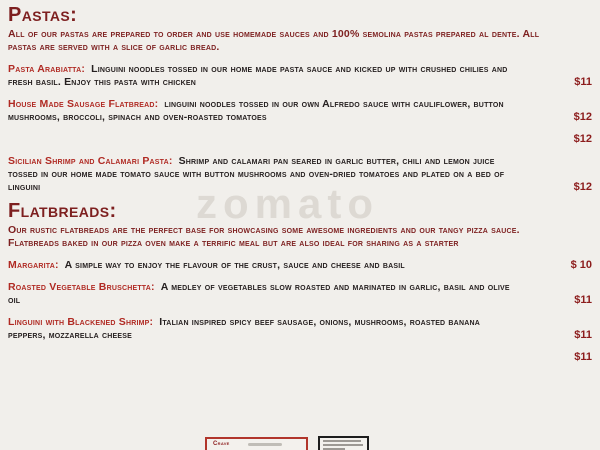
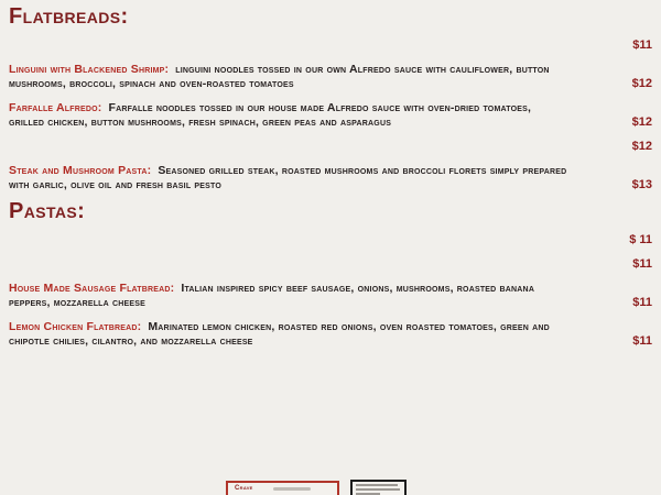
- zomato
- Pastas:
+ Flatbreads:
- All of our pastas are prepared to order and use homemade sauces and 100% semolina pastas prepared al dente. All pastas are served with a slice of garlic bread.
- Pasta Arabiatta: Linguini noodles tossed in our home made pasta sauce and kicked up with crushed chilies and fresh basil. Enjoy this pasta with chicken
  $11
- House Made Sausage Flatbread: linguini noodles tossed in our own Alfredo sauce with cauliflower, button mushrooms, broccoli, spinach and oven-roasted tomatoes
+ Linguini with Blackened Shrimp: linguini noodles tossed in our own Alfredo sauce with cauliflower, button mushrooms, broccoli, spinach and oven-roasted tomatoes
  $12
+ Farfalle Alfredo: Farfalle noodles tossed in our house made Alfredo sauce with oven-dried tomatoes, grilled chicken, button mushrooms, fresh spinach, green peas and asparagus
  $12
- Sicilian Shrimp and Calamari Pasta: Shrimp and calamari pan seared in garlic butter, chili and lemon juice tossed in our home made tomato sauce with button mushrooms and oven-dried tomatoes and plated on a bed of linguini
  $12
+ Steak and Mushroom Pasta: Seasoned grilled steak, roasted mushrooms and broccoli florets simply prepared with garlic, olive oil and fresh basil pesto
+ $13
- Flatbreads:
+ Pastas:
- Our rustic flatbreads are the perfect base for showcasing some awesome ingredients and our tangy pizza sauce. Flatbreads baked in our pizza oven make a terrific meal but are also ideal for sharing as a starter
- Margarita: A simple way to enjoy the flavour of the crust, sauce and cheese and basil
- $ 10
+ $ 11
- Roasted Vegetable Bruschetta: A medley of vegetables slow roasted and marinated in garlic, basil and olive oil
  $11
- Linguini with Blackened Shrimp: Italian inspired spicy beef sausage, onions, mushrooms, roasted banana peppers, mozzarella cheese
+ House Made Sausage Flatbread: Italian inspired spicy beef sausage, onions, mushrooms, roasted banana peppers, mozzarella cheese
  $11
+ Lemon Chicken Flatbread: Marinated lemon chicken, roasted red onions, oven roasted tomatoes, green and chipotle chilies, cilantro, and mozzarella cheese
  $11
